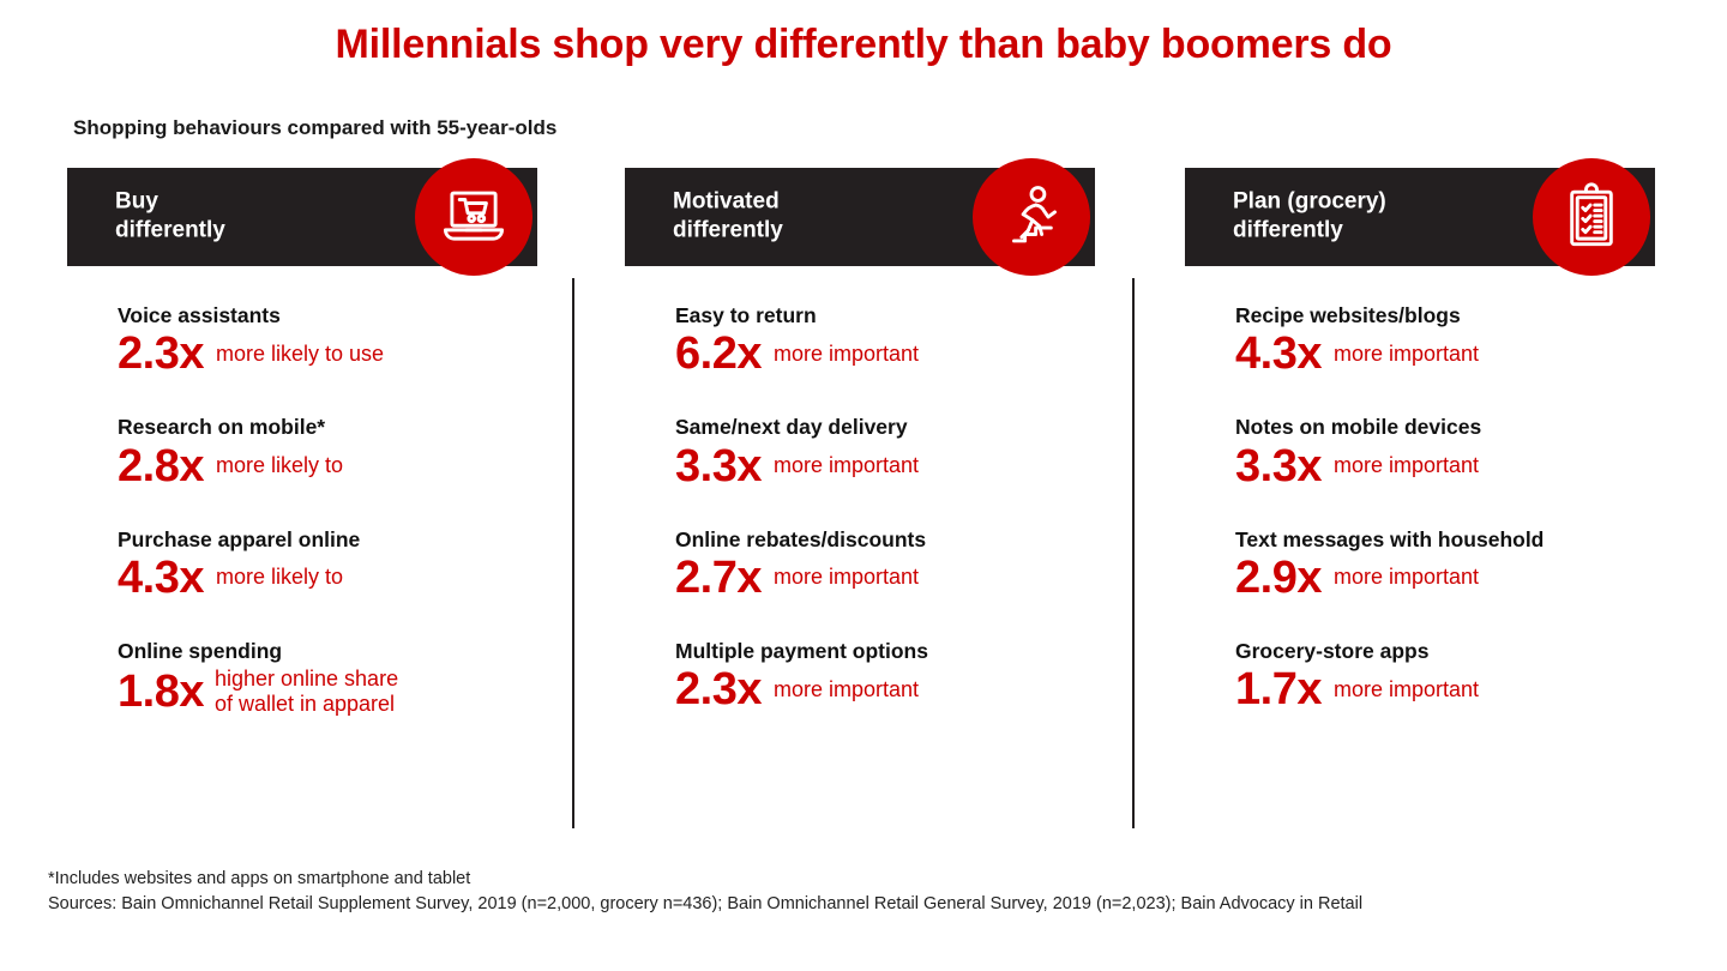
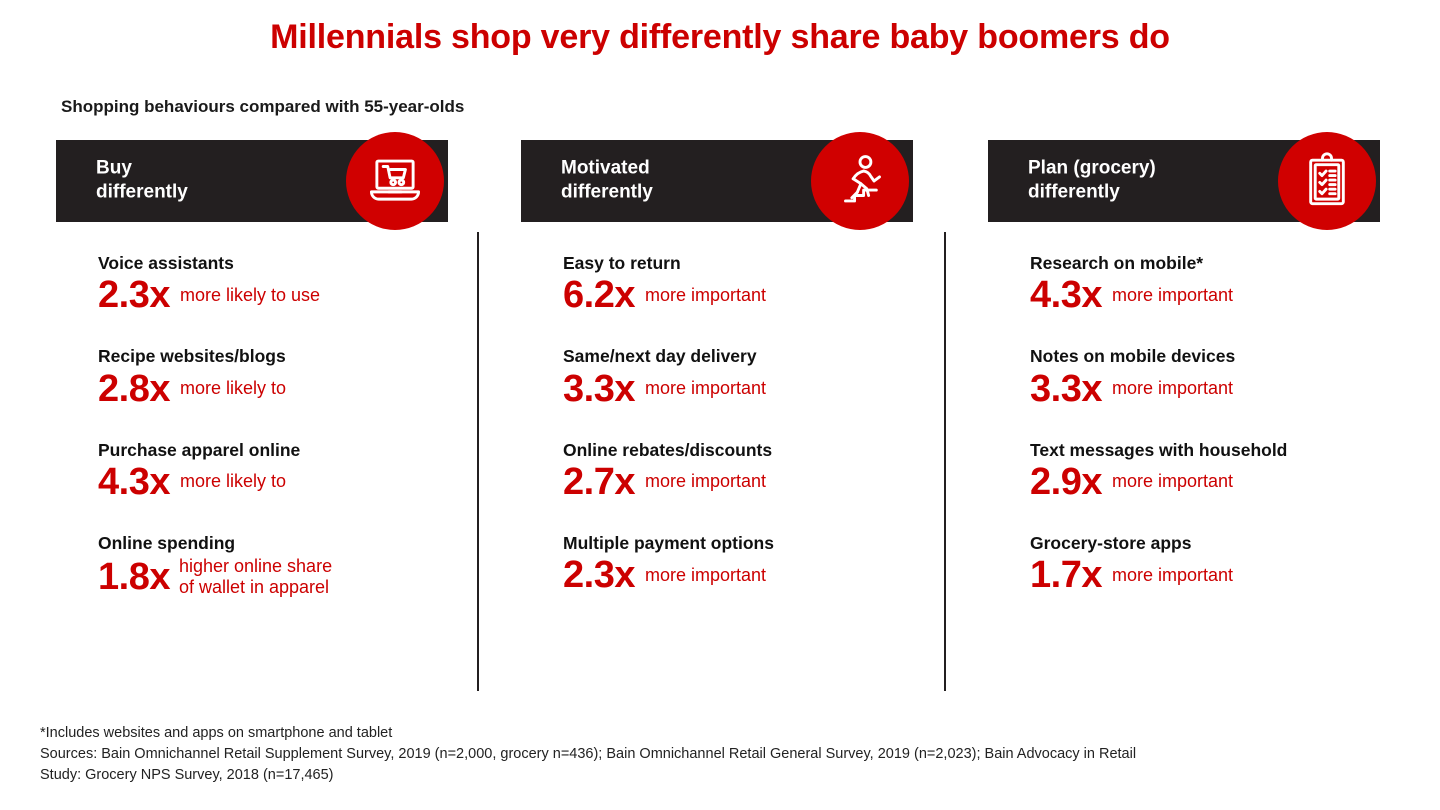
- Millennials shop very differently than baby boomers do
+ Millennials shop very differently share baby boomers do
  Shopping behaviours compared with 55-year-olds
  Buy
  differently
  Voice assistants
  2.3x
  more likely to use
- Research on mobile*
+ Recipe websites/blogs
  2.8x
  more likely to
  Purchase apparel online
  4.3x
  more likely to
  Online spending
  1.8x
  higher online share
  of wallet in apparel
  Motivated
  differently
  Easy to return
  6.2x
  more important
  Same/next day delivery
  3.3x
  more important
  Online rebates/discounts
  2.7x
  more important
  Multiple payment options
  2.3x
  more important
  Plan (grocery)
  differently
- Recipe websites/blogs
+ Research on mobile*
  4.3x
  more important
  Notes on mobile devices
  3.3x
  more important
  Text messages with household
  2.9x
  more important
  Grocery-store apps
  1.7x
  more important
  *Includes websites and apps on smartphone and tablet
  Sources: Bain Omnichannel Retail Supplement Survey, 2019 (n=2,000, grocery n=436); Bain Omnichannel Retail General Survey, 2019 (n=2,023); Bain Advocacy in Retail
+ Study: Grocery NPS Survey, 2018 (n=17,465)
